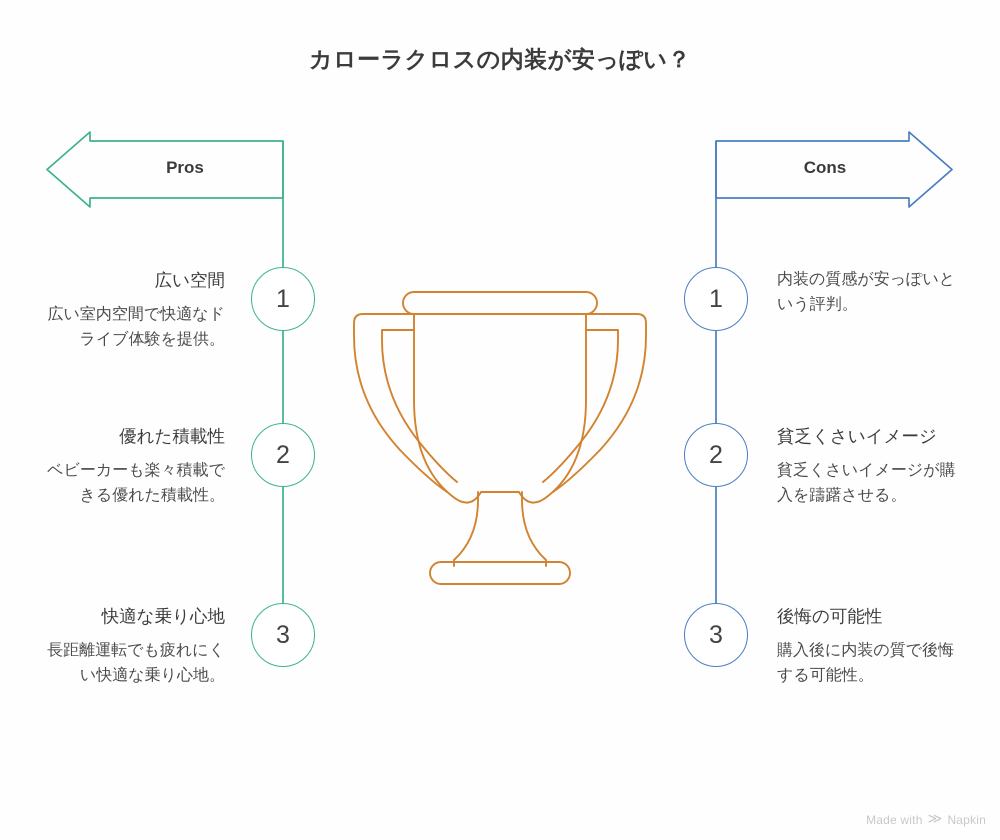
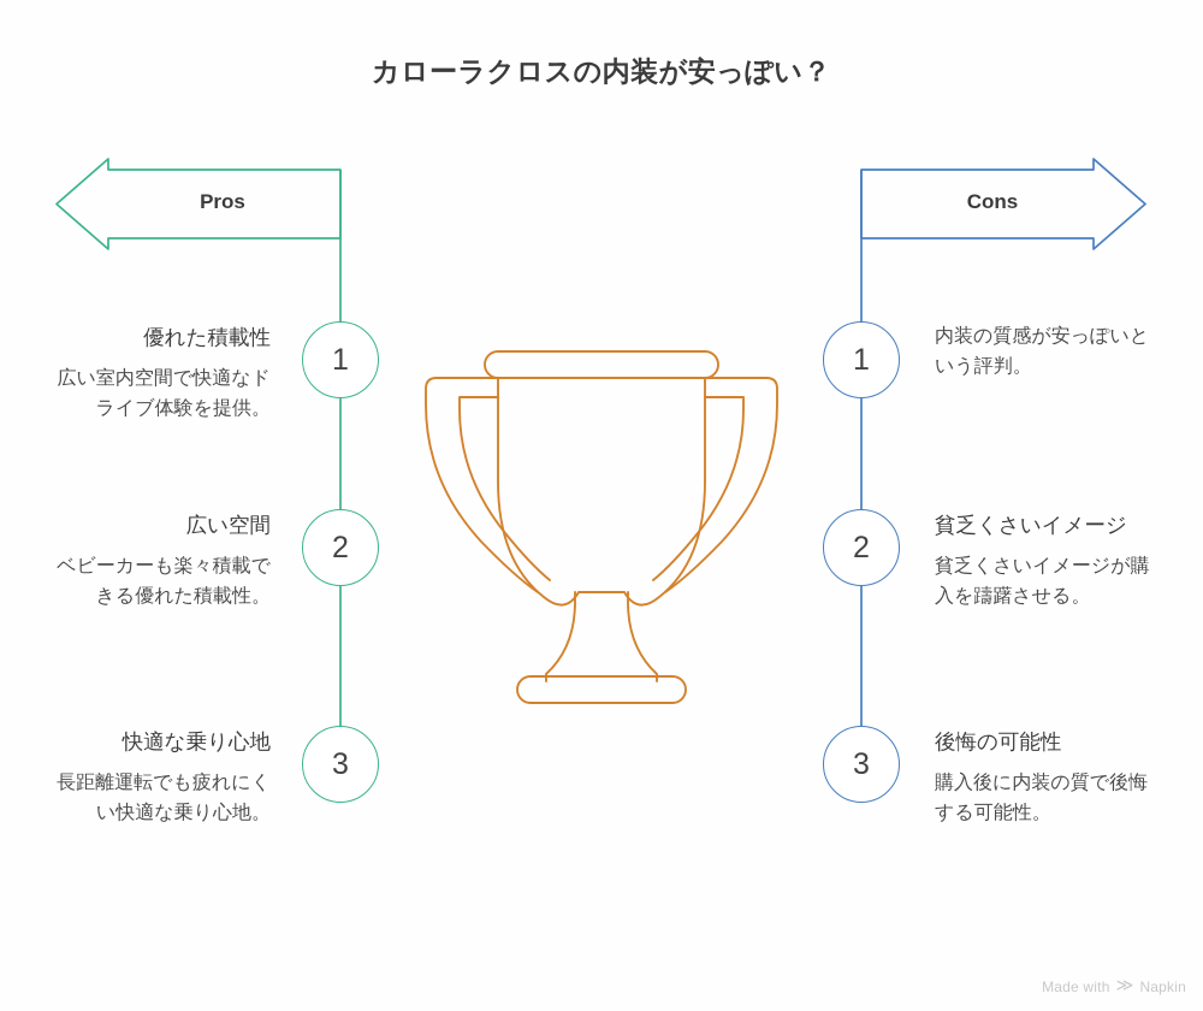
  カローラクロスの内装が安っぽい？
  Pros
  Cons
  1
  2
  3
  1
  2
  3
- 広い空間
+ 優れた積載性
  広い室内空間で快適なドライブ体験を提供。
- 優れた積載性
+ 広い空間
  ベビーカーも楽々積載できる優れた積載性。
  快適な乗り心地
  長距離運転でも疲れにくい快適な乗り心地。
  内装の質感が安っぽいという評判。
  貧乏くさいイメージ
  貧乏くさいイメージが購入を躊躇させる。
  後悔の可能性
  購入後に内装の質で後悔する可能性。
  Made with
  ≫
  Napkin
